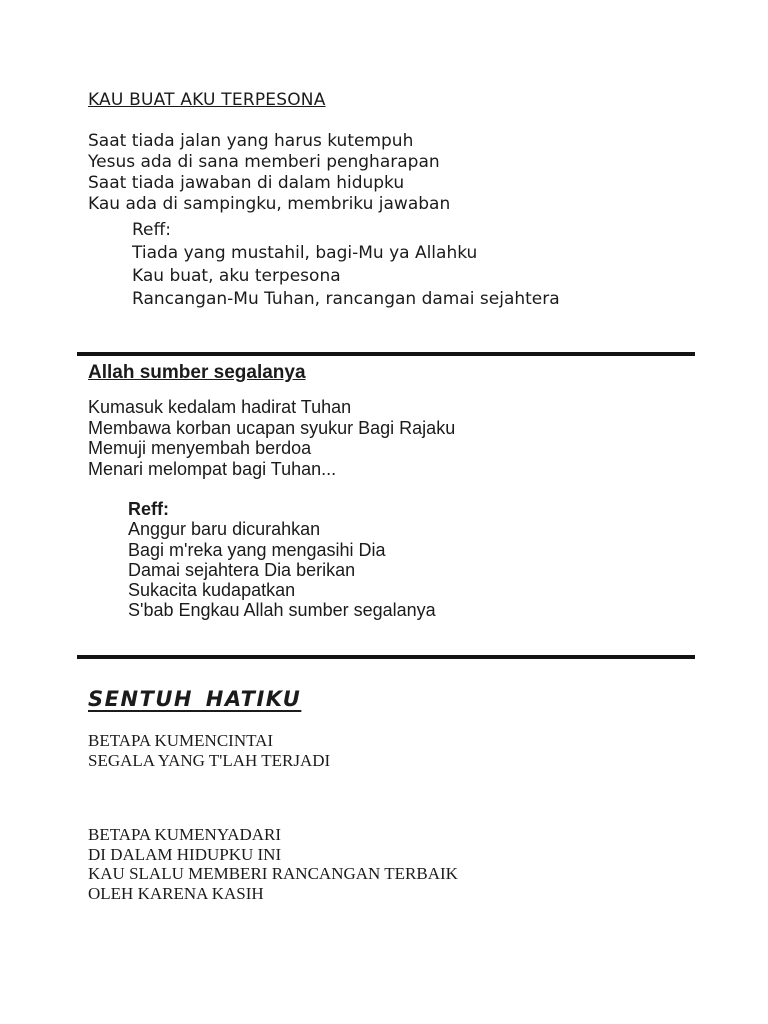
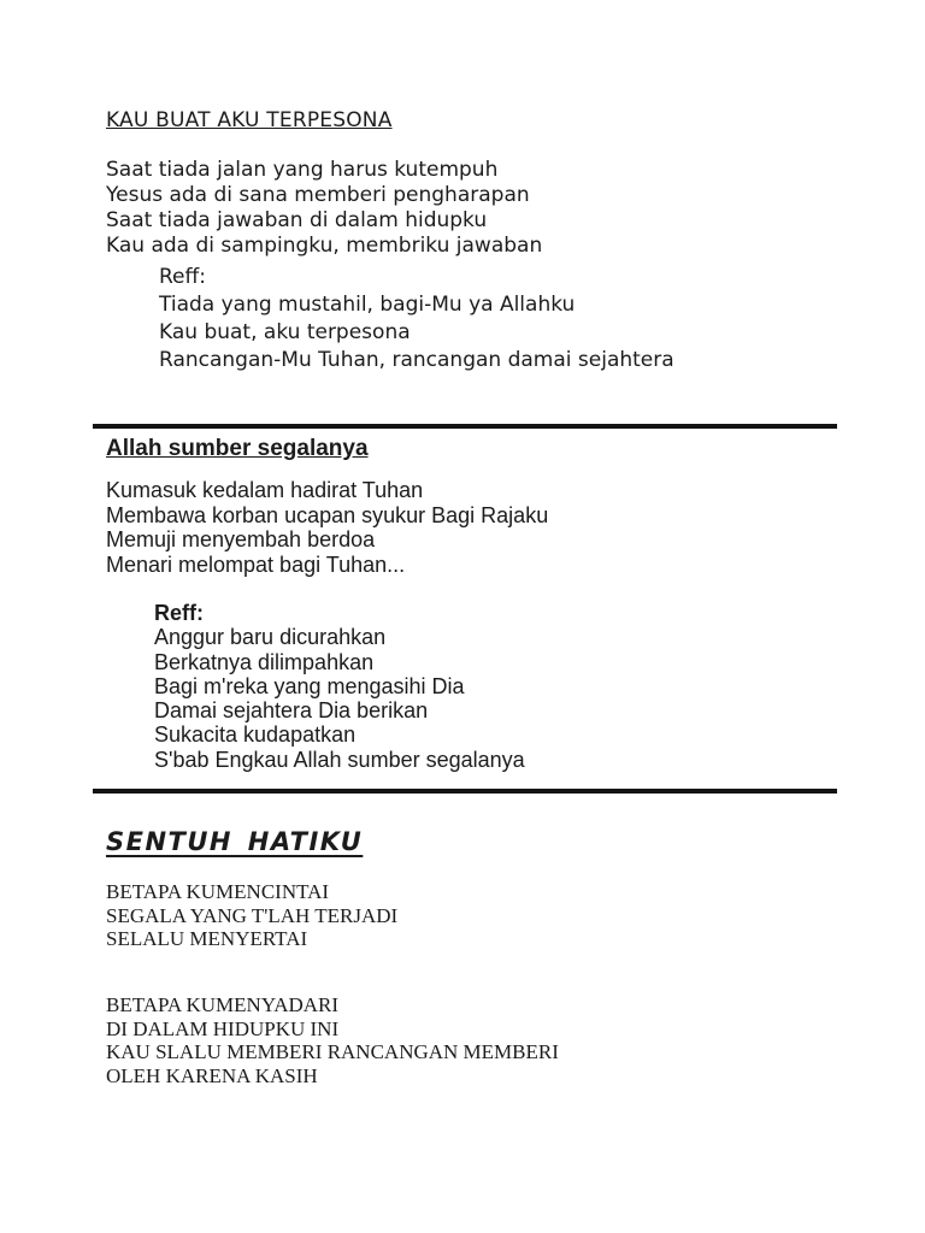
  KAU BUAT AKU TERPESONA
  Saat tiada jalan yang harus kutempuh
  Yesus ada di sana memberi pengharapan
  Saat tiada jawaban di dalam hidupku
  Kau ada di sampingku, membriku jawaban
  Reff:
  Tiada yang mustahil, bagi-Mu ya Allahku
  Kau buat, aku terpesona
  Rancangan-Mu Tuhan, rancangan damai sejahtera
  Allah sumber segalanya
  Kumasuk kedalam hadirat Tuhan
  Membawa korban ucapan syukur Bagi Rajaku
  Memuji menyembah berdoa
  Menari melompat bagi Tuhan...
  Reff:
  Anggur baru dicurahkan
+ Berkatnya dilimpahkan
  Bagi m'reka yang mengasihi Dia
  Damai sejahtera Dia berikan
  Sukacita kudapatkan
  S'bab Engkau Allah sumber segalanya
  SENTUH HATIKU
  BETAPA KUMENCINTAI
  SEGALA YANG T'LAH TERJADI
+ SELALU MENYERTAI
  BETAPA KUMENYADARI
  DI DALAM HIDUPKU INI
- KAU SLALU MEMBERI RANCANGAN TERBAIK
+ KAU SLALU MEMBERI RANCANGAN MEMBERI
  OLEH KARENA KASIH
